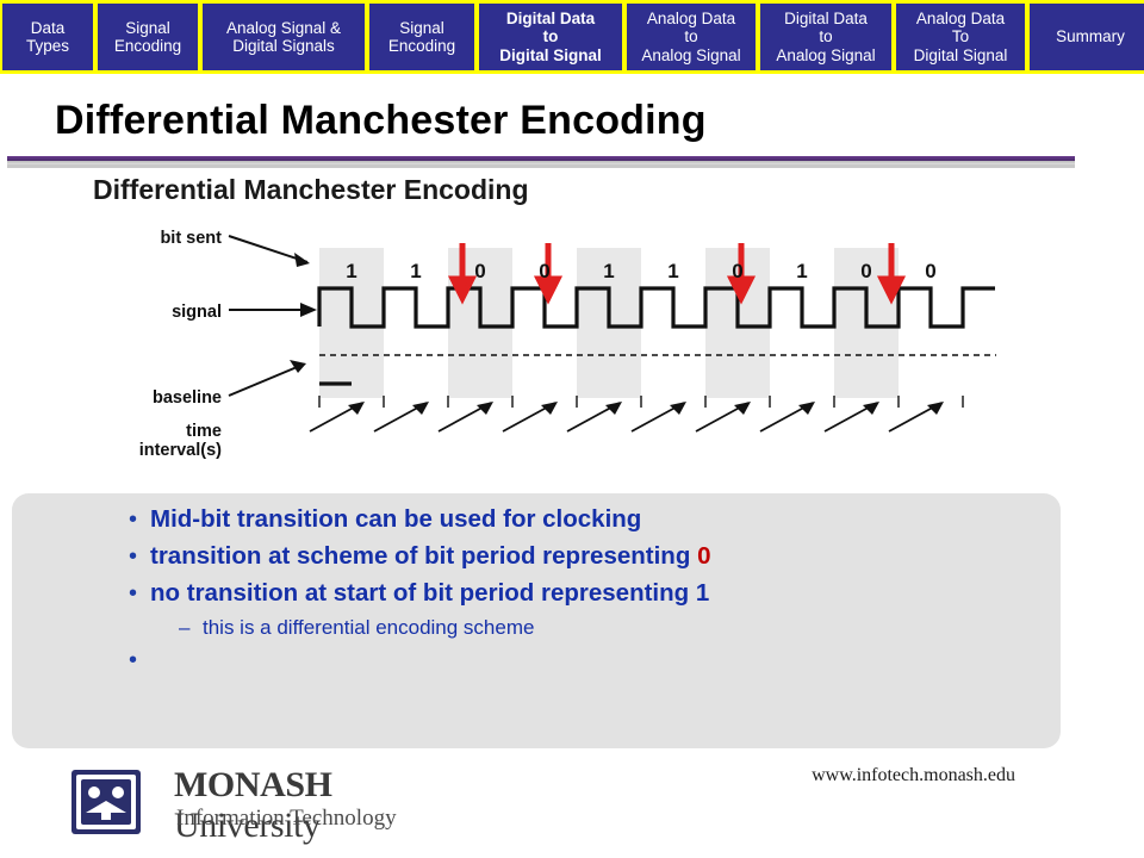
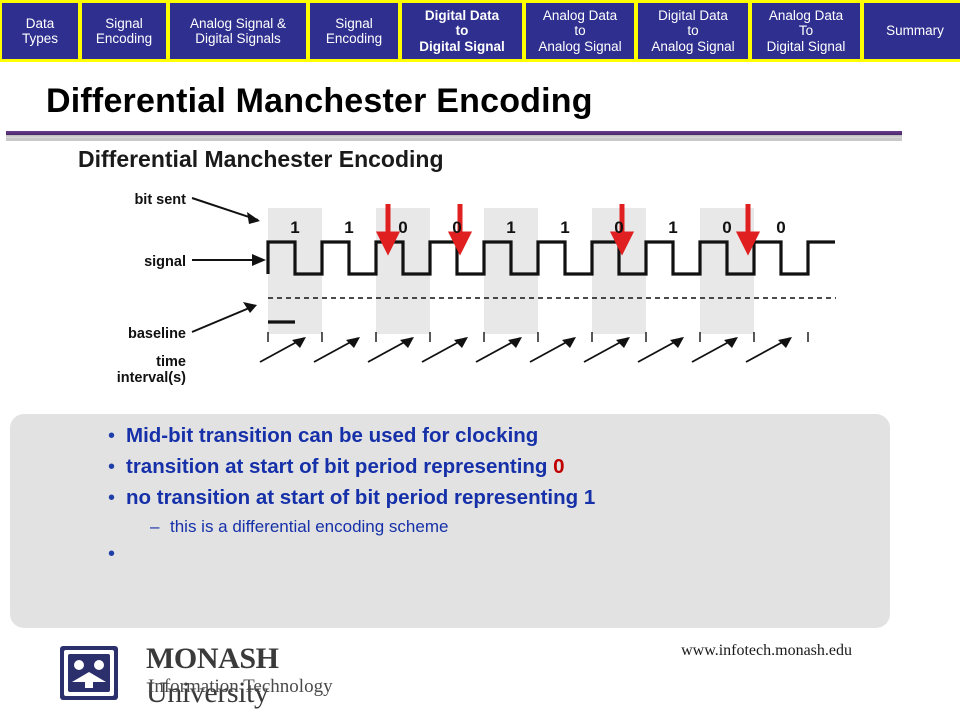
  Data
  Types
  Signal
  Encoding
  Analog Signal &
  Digital Signals
  Signal
  Encoding
  Digital Data
  to
  Digital Signal
  Analog Data
  to
  Analog Signal
  Digital Data
  to
  Analog Signal
  Analog Data
  To
  Digital Signal
  Summary
  Differential Manchester Encoding
  Differential Manchester Encoding
  bit sent
  signal
  baseline
  time
  interval(s)
  1
  1
  0
  0
  1
  1
  0
  1
  0
  0
  •
  Mid-bit transition can be used for clocking
  •
- transition at scheme of bit period representing 0
+ transition at start of bit period representing 0
  •
  no transition at start of bit period representing 1
  –
  this is a differential encoding scheme
  •
  www.infotech.monash.edu
  MONASH University
  Information Technology
